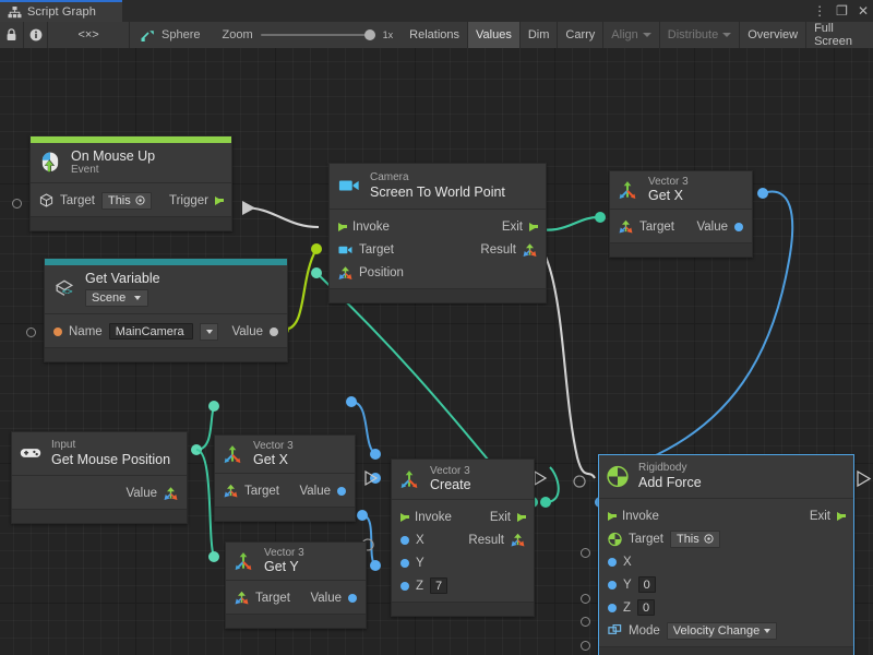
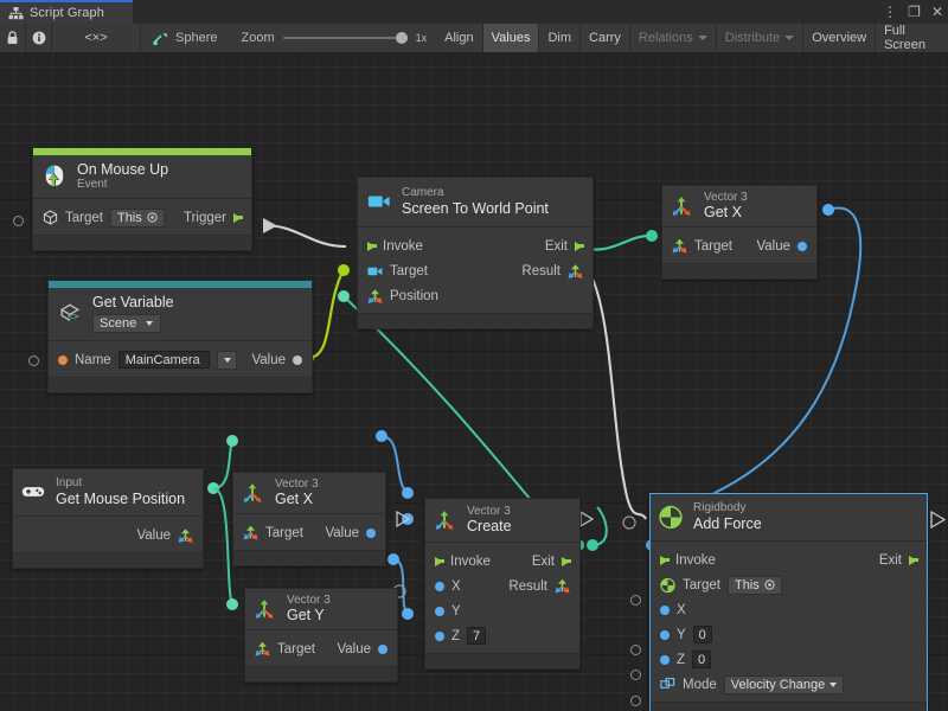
  Script Graph
  ⋮
  ❐
  ✕
  <×>
  Sphere
  Zoom
  1x
- Relations
+ Align
  Values
  Dim
  Carry
- Align
+ Relations
  Distribute
  Overview
  Full Screen
  On Mouse Up
  Event
  Target
  This
  Trigger
  <>
  Get Variable
  Scene
  Name
  MainCamera
  Value
  Camera
  Screen To World Point
  Invoke
  Exit
  Target
  Result
  Position
  Vector 3
  Get X
  Target
  Value
  Input
  Get Mouse Position
  Value
  Vector 3
  Get X
  Target
  Value
  Vector 3
  Get Y
  Target
  Value
  Vector 3
  Create
  Invoke
  Exit
  X
  Result
  Y
  Z
  7
  Rigidbody
  Add Force
  Invoke
  Exit
  Target
  This
  X
  Y
  0
  Z
  0
  Mode
  Velocity Change
